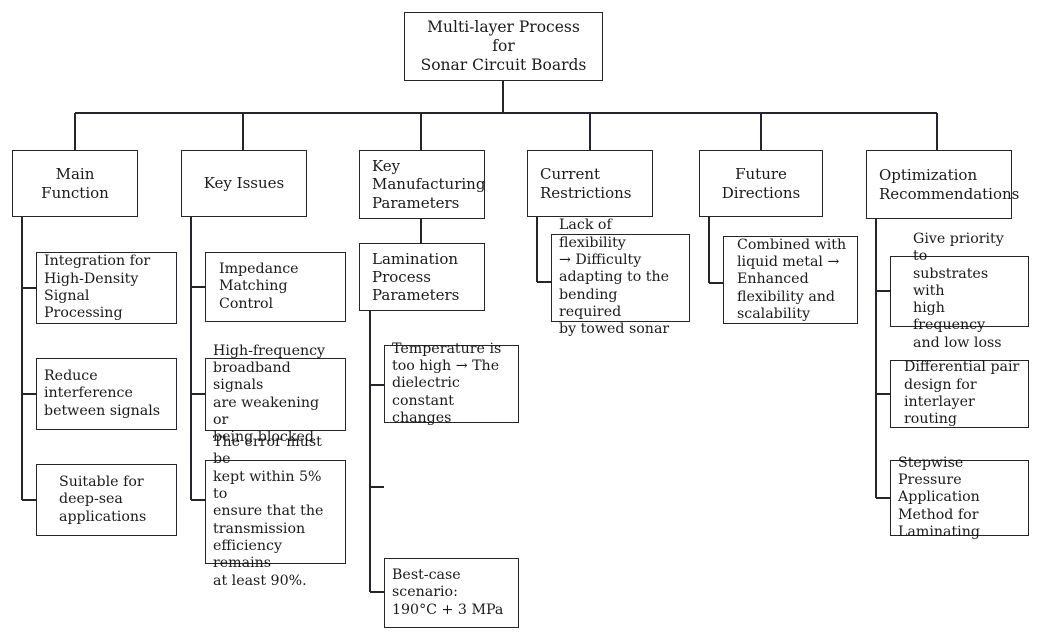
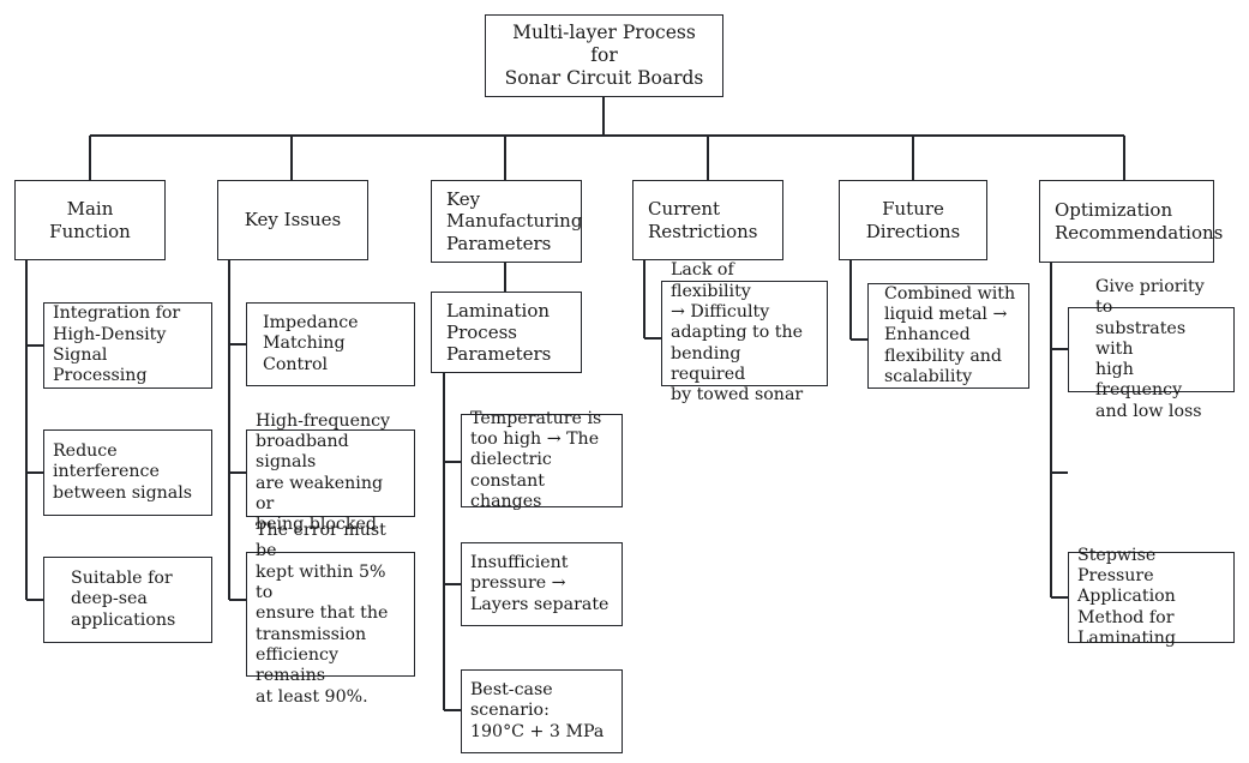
  Multi-layer Process for
  Sonar Circuit Boards
  Main Function
  Integration for
  High-Density
  Signal Processing
  Reduce
  interference
  between signals
  Suitable for
  deep-sea
  applications
  Key Issues
  Impedance
  Matching Control
  High-frequency
  broadband signals
  are weakening or
  being blocked
  The error must be
  kept within 5% to
  ensure that the
  transmission
  efficiency remains
  at least 90%.
  Key
  Manufacturing
  Parameters
  Lamination
  Process
  Parameters
  Temperature is
  too high → The
  dielectric constant
  changes
+ Insufficient
+ pressure →
+ Layers separate
  Best-case scenario:
  190°C + 3 MPa
  Current
  Restrictions
  Lack of flexibility
  → Difficulty
  adapting to the
  bending required
  by towed sonar
  Future
  Directions
  Combined with
  liquid metal →
  Enhanced
  flexibility and
  scalability
  Optimization
  Recommendations
  Give priority to
  substrates with
  high frequency
  and low loss
- Differential pair
- design for
- interlayer routing
  Stepwise Pressure
  Application
  Method for
  Laminating
